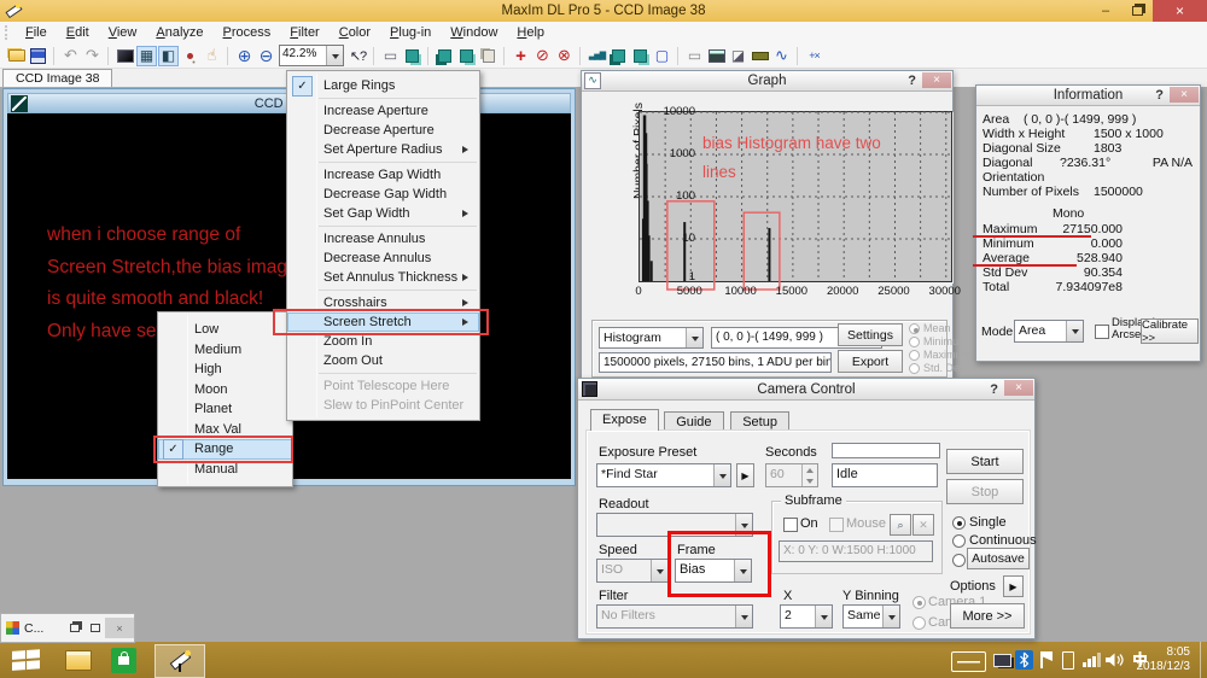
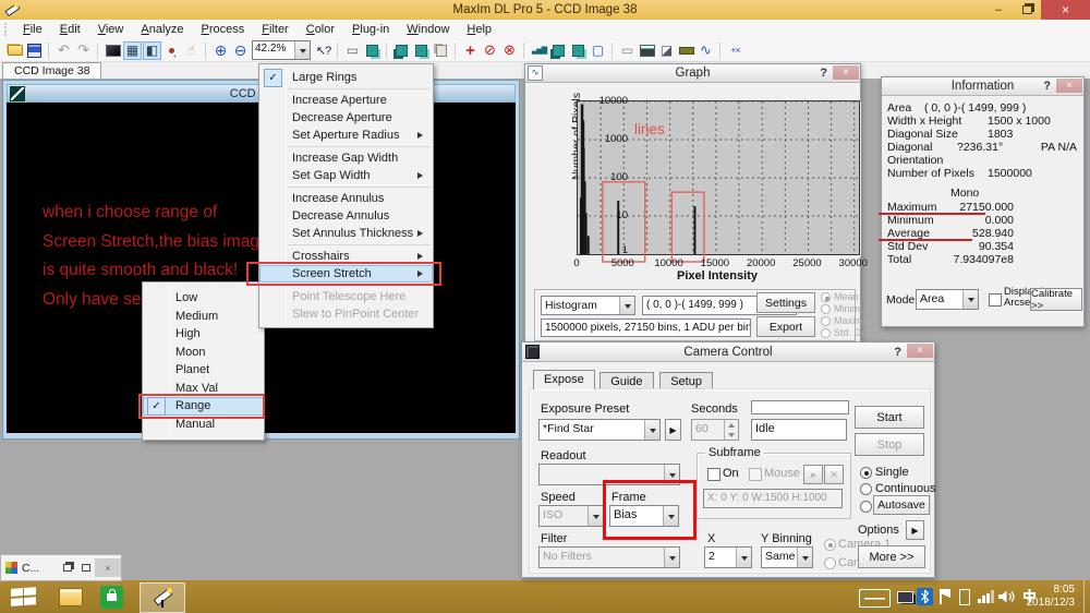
  MaxIm DL Pro 5 - CCD Image 38
  –
  ×
  File
  Edit
  View
  Analyze
  Process
  Filter
  Color
  Plug-in
  Window
  Help
  ↶
  ↷
  ▦
  ◧
  ☝
  ⊕
  ⊖
  42.2%
  ↖?
  ▭
  +
  ⊘
  ⊗
  ▢
  ▭
  ◪
  ∿
  +×
  CCD Image 38
  when i choose range of
  Screen Stretch,the bias imag
  is quite smooth and black!
  ∿
  Graph
  ?
  ×
- bias Histogram have two
  lines
+ Pixel Intensity
  Histogram
  ( 0, 0 )-( 1499, 999 )
  1500000 pixels, 27150 bins, 1 ADU per bin
  Settings
  Export
  Mean
  Minimum
  Maximum
  Std. Dev.
  1
  10
  100
  1000
  10000
  0
  5000
  10000
  15000
  20000
  25000
  30000
  Information
  ?
  ×
  Area
  ( 0, 0 )-( 1499, 999 )
  Width x Height
  1500 x 1000
  Diagonal Size
  1803
  Diagonal Orientation
  ?236.31°
  PA N/A
  Number of Pixels
  1500000
  Mono
  Maximum
  27150.000
  Minimum
  0.000
  Average
  528.940
  Std Dev
  90.354
  Total
  7.934097e8
  Mode
  Area
  Calibrate >>
  Camera Control
  ?
  ×
  Expose
  Guide
  Setup
  Exposure Preset
  Seconds
  Start
  *Find Star
  ▶
  60
  Idle
  Stop
  Readout
  Subframe
  On
  Mouse
  ⌕
  ✕
  X: 0 Y: 0 W:1500 H:1000
  Single
  Continuous
  Autosave
  Speed
  Frame
  ISO
  Bias
  Filter
  X
  Y Binning
  No Filters
  2
  Same
  Camera 1
  Options
  ▶
  More >>
  Low
  Medium
  High
  Moon
  Planet
  Max Val
  Range
  ✓
  Manual
  Large Rings
  ✓
  Increase Aperture
  Decrease Aperture
  Set Aperture Radius
  Increase Gap Width
- Decrease Gap Width
  Set Gap Width
  Increase Annulus
  Decrease Annulus
  Set Annulus Thickness
  Crosshairs
  Screen Stretch
- Zoom In
- Zoom Out
  Point Telescope Here
  Slew to PinPoint Center
  C...
  ×
  8:05
  2018/12/3
